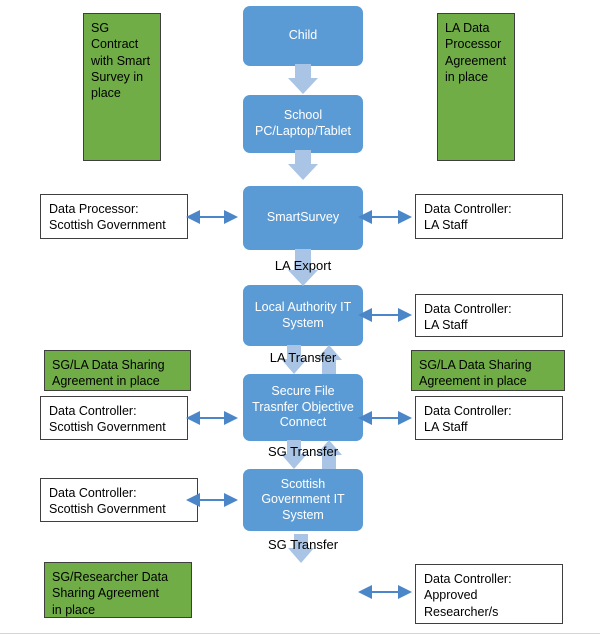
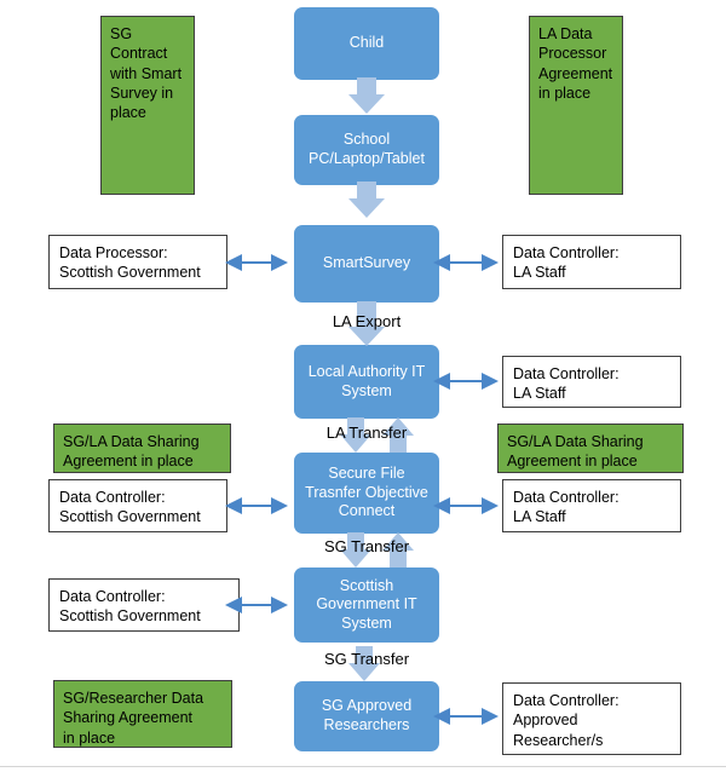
  SG
  Contract
  with Smart
  Survey in
  place
  LA Data
  Processor
  Agreement
  in place
  SG/LA Data Sharing
  Agreement in place
  SG/LA Data Sharing
  Agreement in place
  SG/Researcher Data
  Sharing Agreement
  in place
  Data Processor:
  Scottish Government
  Data Controller:
  LA Staff
  Data Controller:
  LA Staff
  Data Controller:
  Scottish Government
  Data Controller:
  LA Staff
  Data Controller:
  Scottish Government
  Data Controller:
  Approved
  Researcher/s
  Child
  School
  PC/Laptop/Tablet
  SmartSurvey
  Local Authority IT
  System
  Secure File
  Trasnfer Objective
  Connect
  Scottish
  Government IT
  System
+ SG Approved
+ Researchers
  LA Export
  LA Transfer
  SG Transfer
  SG Transfer
